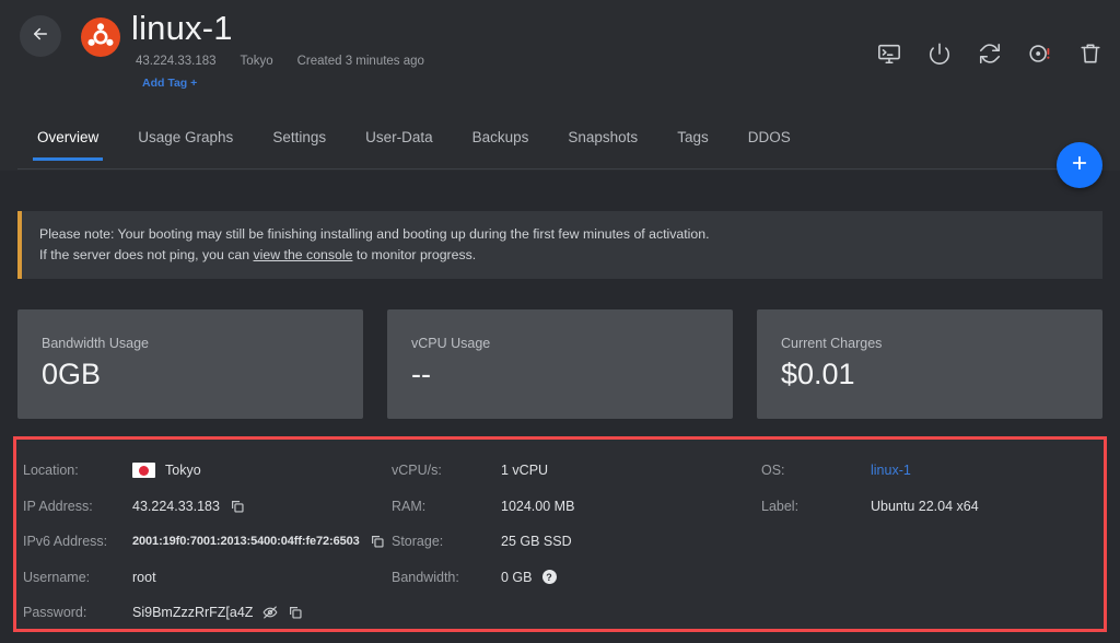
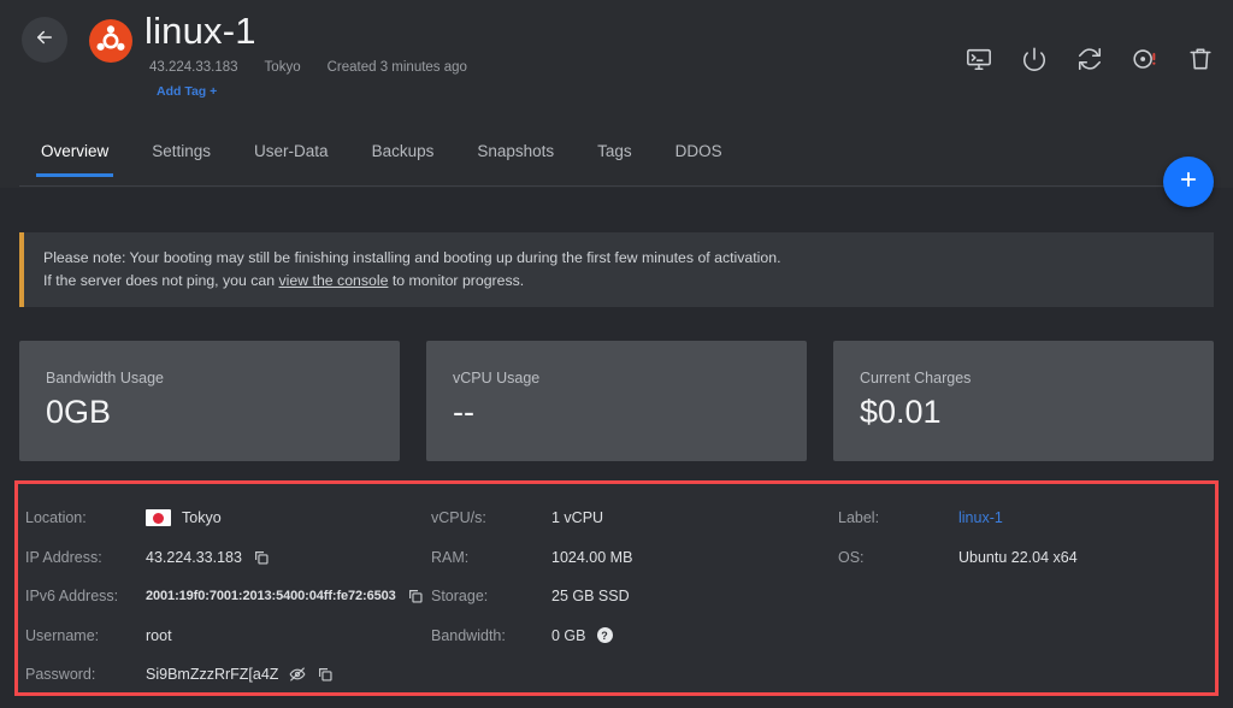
  linux-1
  43.224.33.183
  Tokyo
  Created 3 minutes ago
  Add Tag +
  Overview
- Usage Graphs
  Settings
  User-Data
  Backups
  Snapshots
  Tags
  DDOS
  Please note: Your booting may still be finishing installing and booting up during the first few minutes of activation.
  If the server does not ping, you can view the console to monitor progress.
  Bandwidth Usage
  0GB
  vCPU Usage
  --
  Current Charges
  $0.01
  Location:
  Tokyo
  IP Address:
  43.224.33.183
  IPv6 Address:
  2001:19f0:7001:2013:5400:04ff:fe72:6503
  Username:
  root
  Password:
  Si9BmZzzRrFZ[a4Z
  vCPU/s:
  1 vCPU
  RAM:
  1024.00 MB
  Storage:
  25 GB SSD
  Bandwidth:
  0 GB
  ?
- OS:
+ Label:
  linux-1
- Label:
+ OS:
  Ubuntu 22.04 x64
